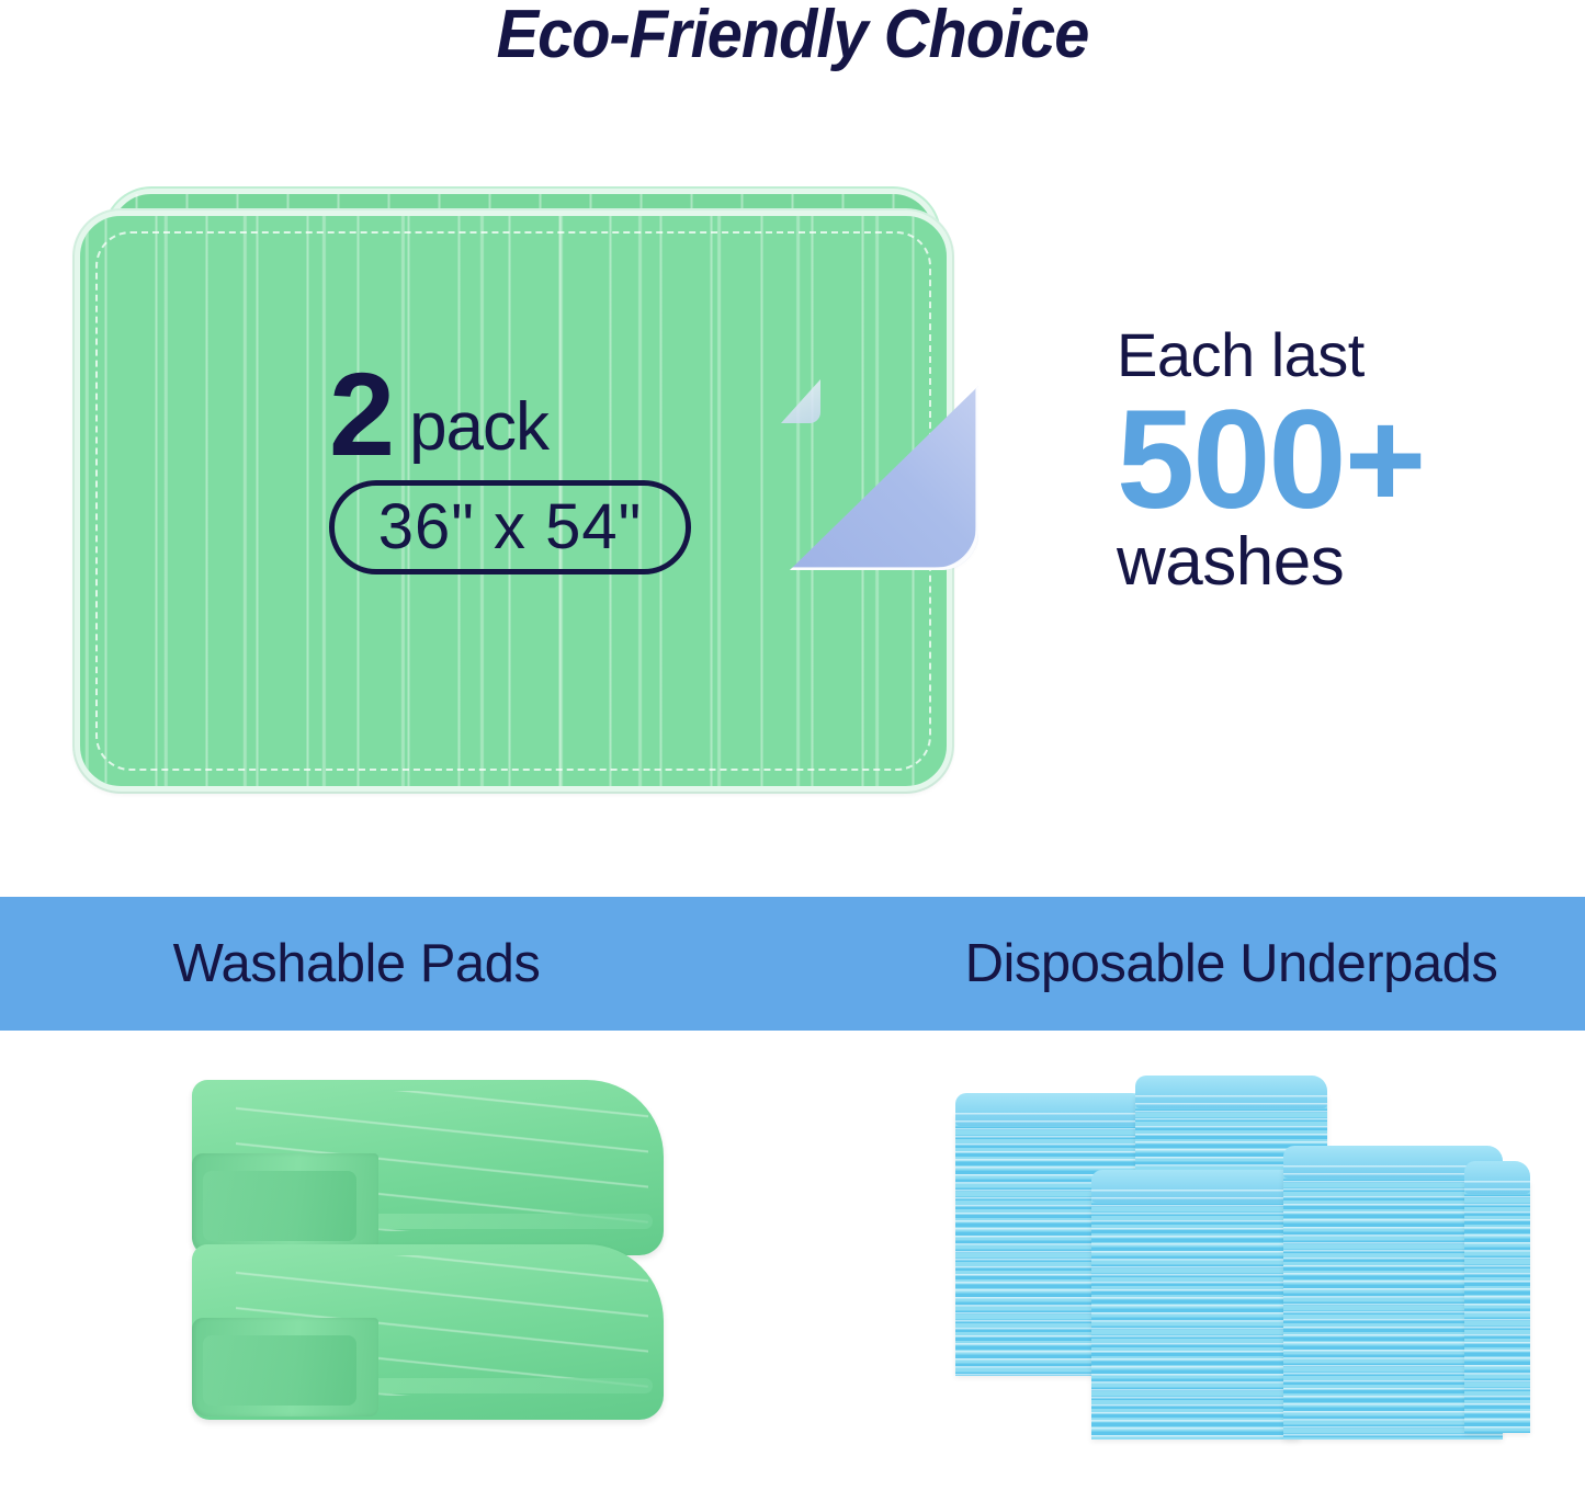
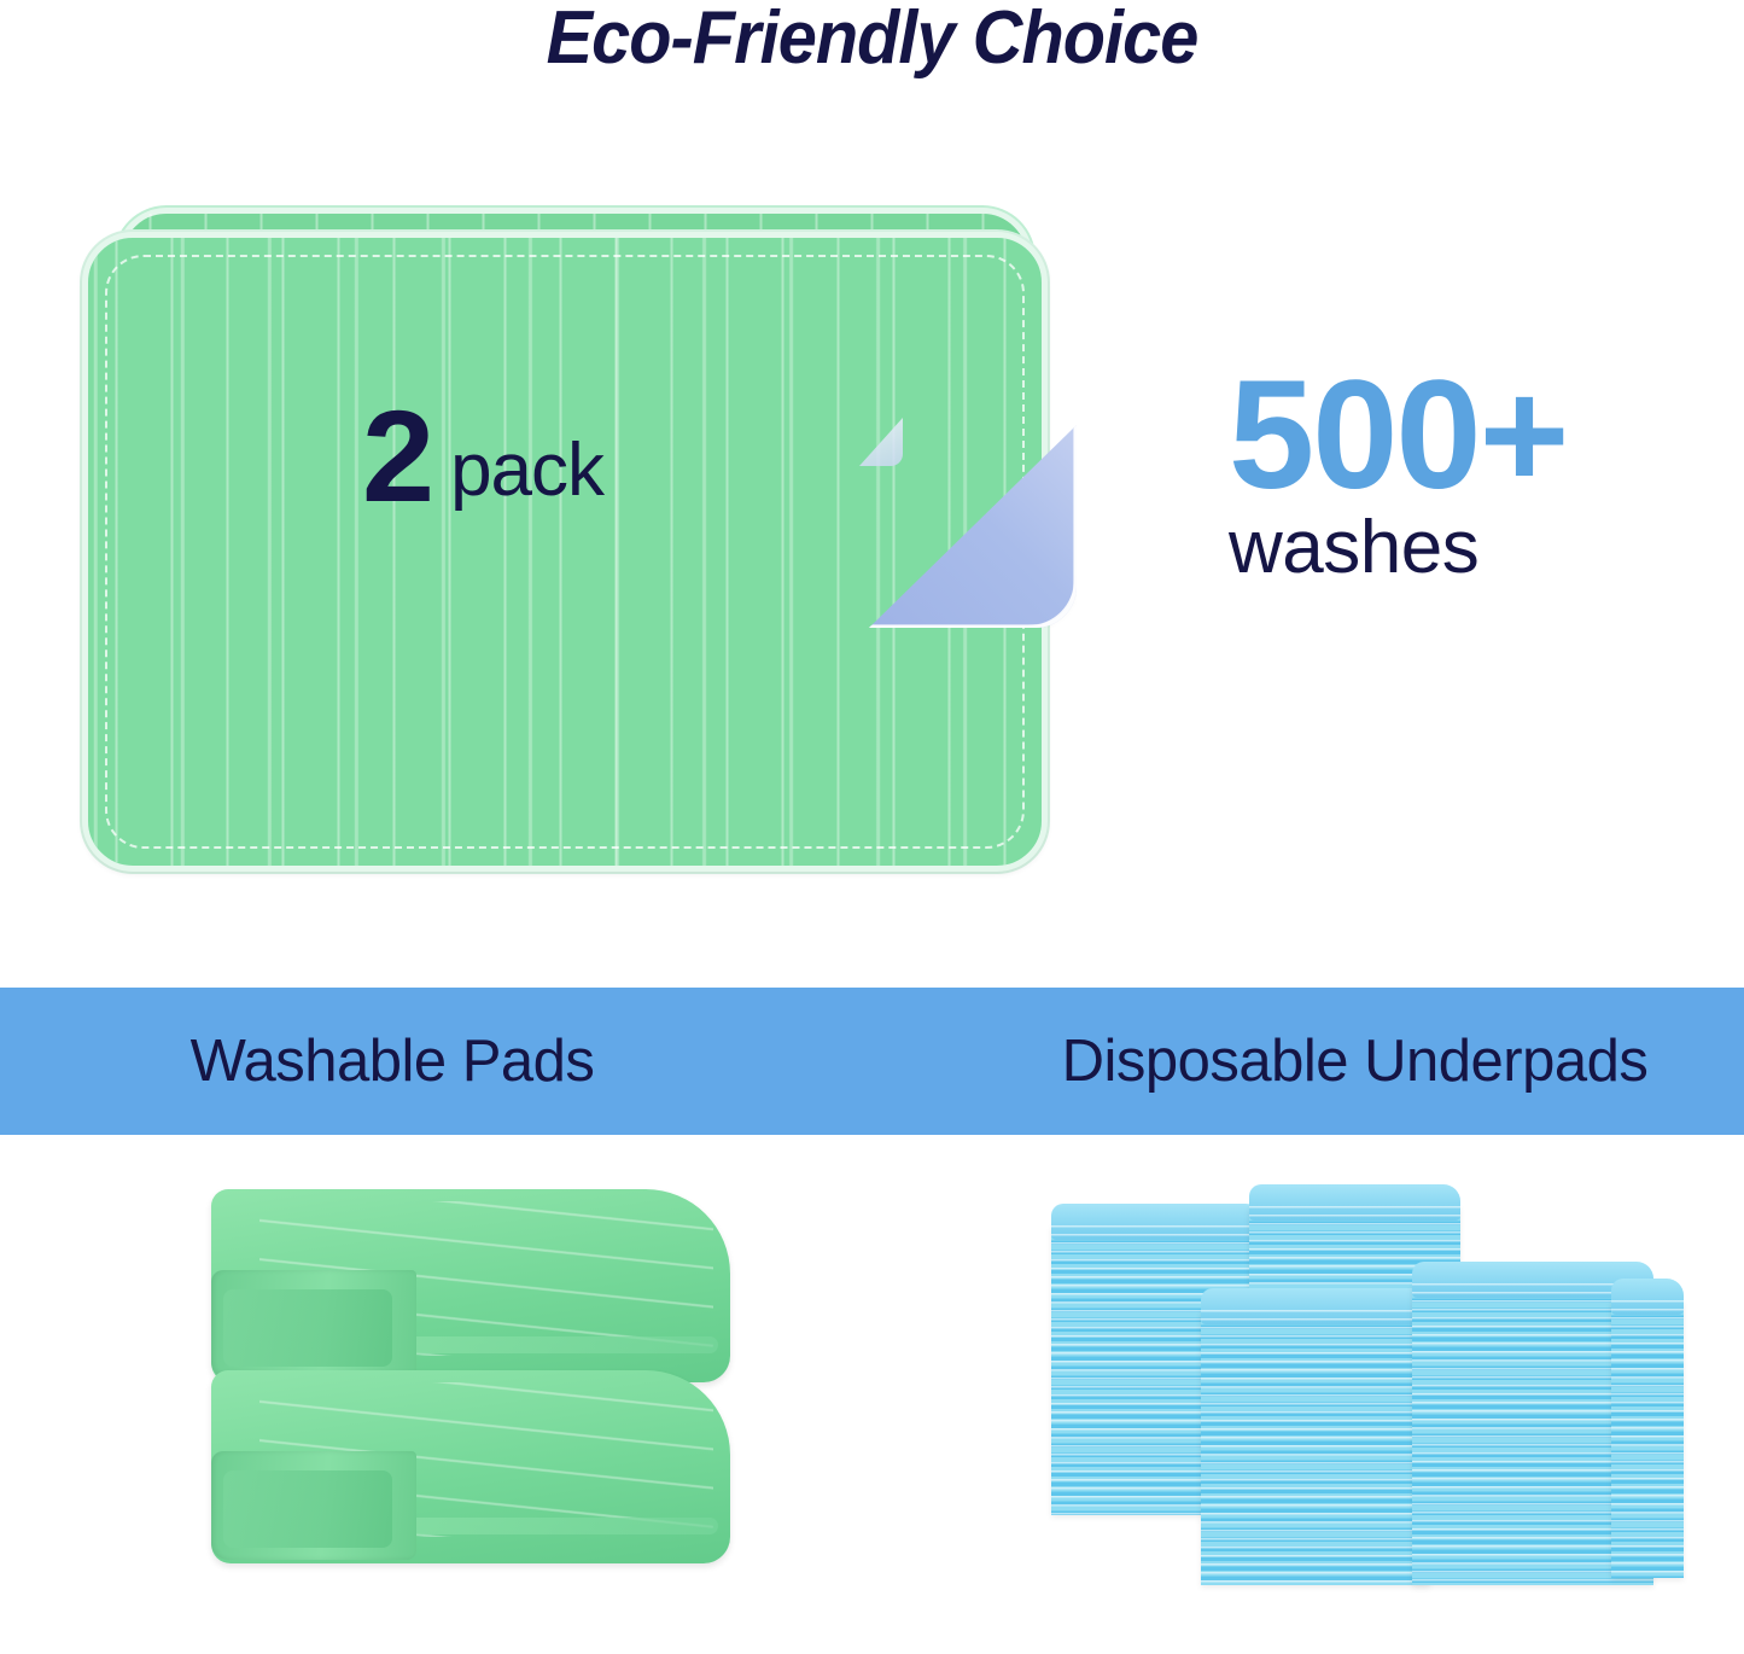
  Eco-Friendly Choice
  2
  pack
- 36" x 54"
- Each last
  500+
  washes
  Washable Pads
  Disposable Underpads
